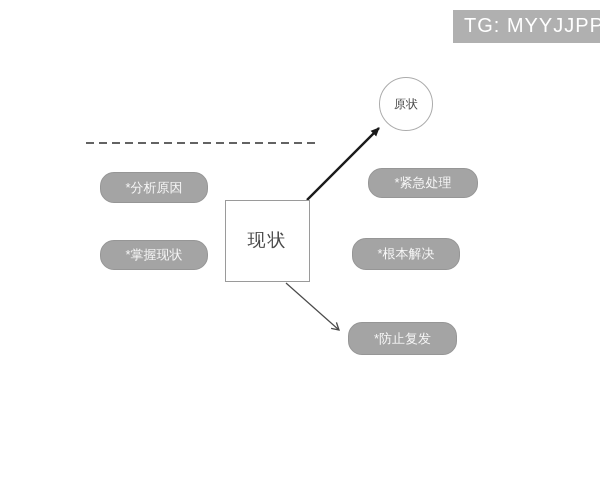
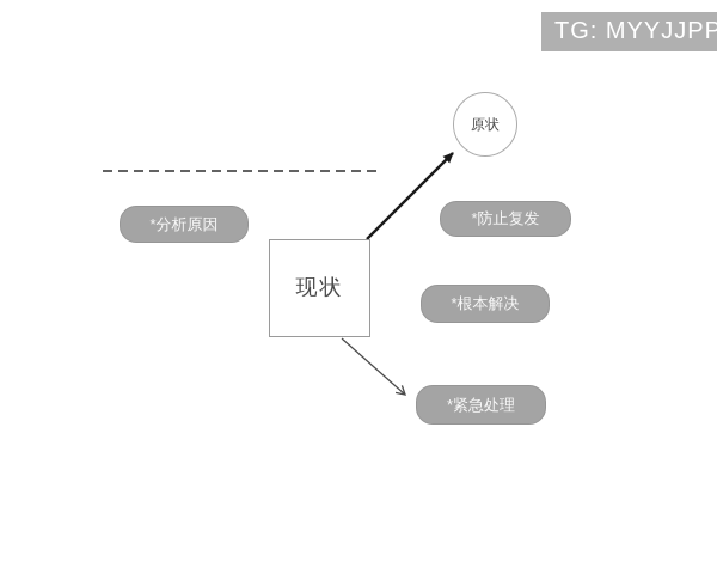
  TG: MYYJJPP
  现状
  原状
  *分析原因
- *掌握现状
- *紧急处理
+ *防止复发
  *根本解决
- *防止复发
+ *紧急处理
